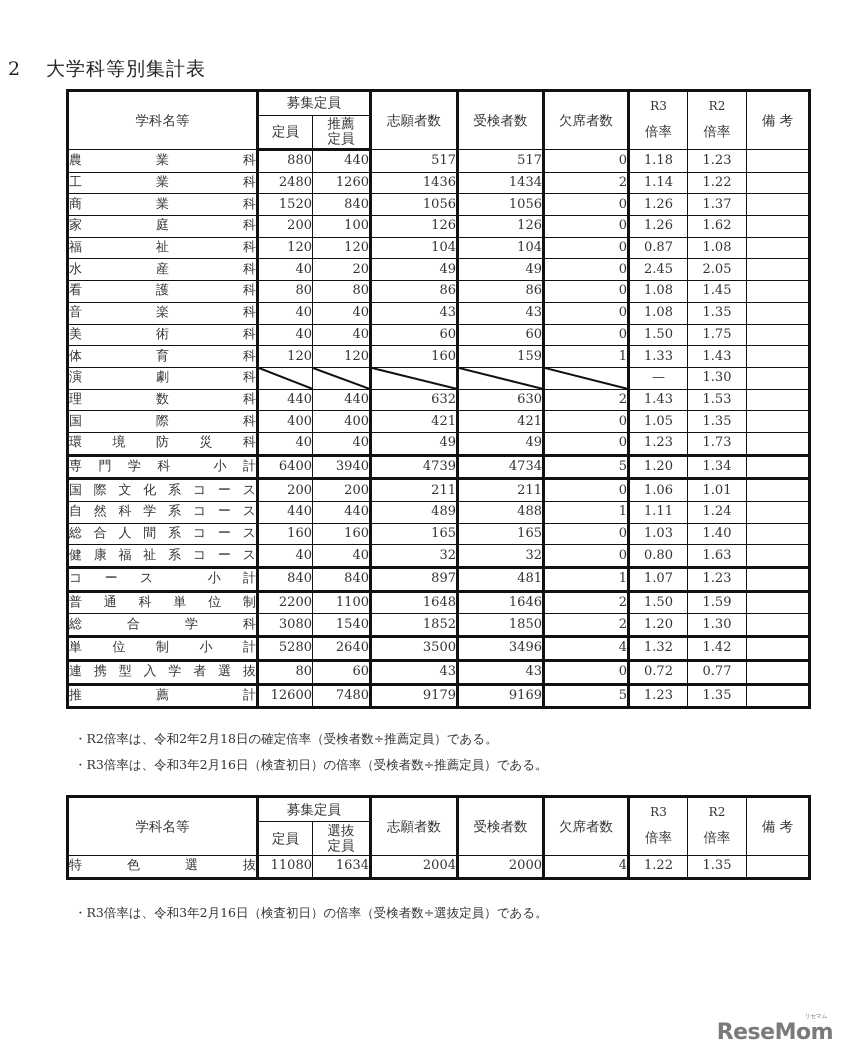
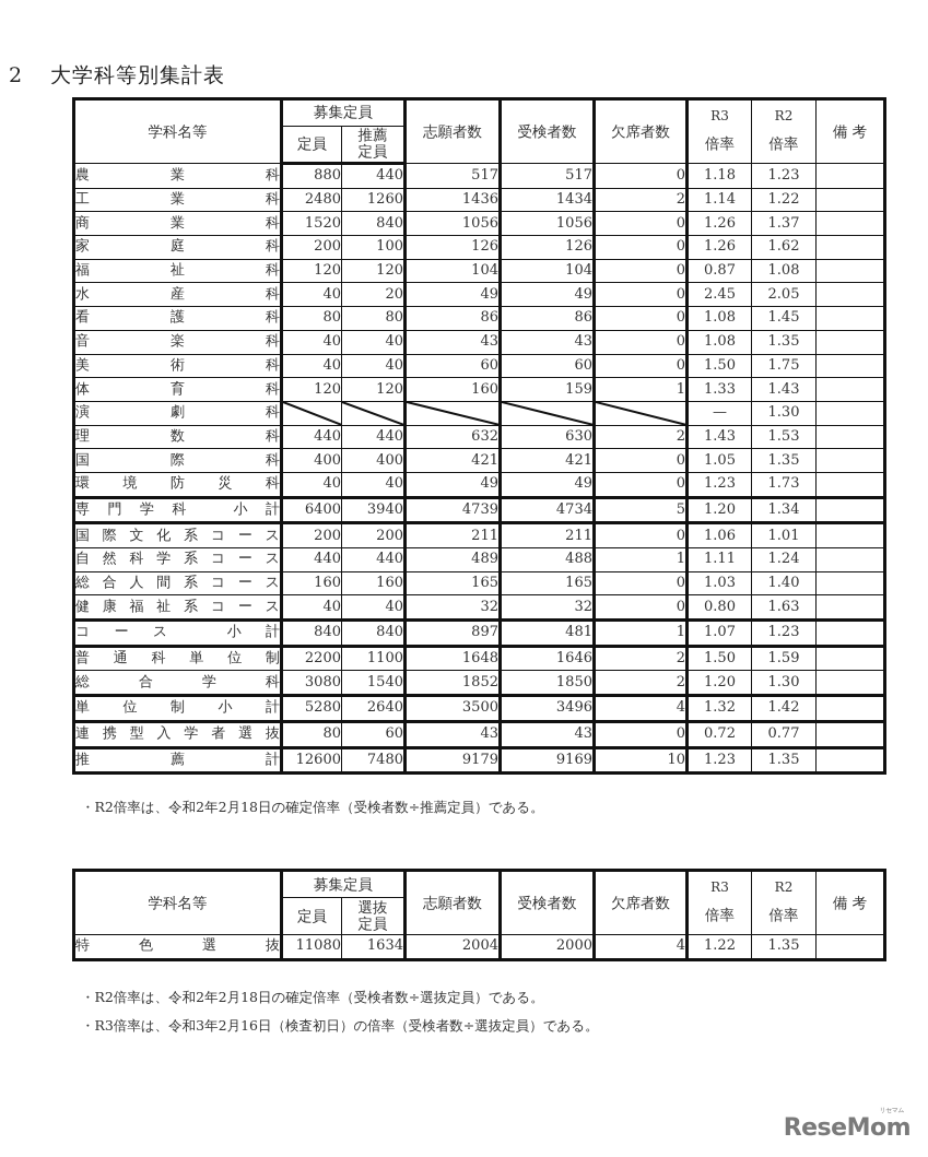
  2 大学科等別集計表
  学科名等	募集定員	志願者数	受検者数	欠席者数	R3倍率	R2倍率	備 考
  定員	推薦定員
  農 業 科	880	440	517	517	0	1.18	1.23
  工 業 科	2480	1260	1436	1434	2	1.14	1.22
  商 業 科	1520	840	1056	1056	0	1.26	1.37
  家 庭 科	200	100	126	126	0	1.26	1.62
  福 祉 科	120	120	104	104	0	0.87	1.08
  水 産 科	40	20	49	49	0	2.45	2.05
  看 護 科	80	80	86	86	0	1.08	1.45
  音 楽 科	40	40	43	43	0	1.08	1.35
  美 術 科	40	40	60	60	0	1.50	1.75
  体 育 科	120	120	160	159	1	1.33	1.43
  演 劇 科						—	1.30
  理 数 科	440	440	632	630	2	1.43	1.53
  国 際 科	400	400	421	421	0	1.05	1.35
  環 境 防 災 科	40	40	49	49	0	1.23	1.73
  専 門 学 科 小 計	6400	3940	4739	4734	5	1.20	1.34
  国 際 文 化 系 コ ー ス	200	200	211	211	0	1.06	1.01
  自 然 科 学 系 コ ー ス	440	440	489	488	1	1.11	1.24
  総 合 人 間 系 コ ー ス	160	160	165	165	0	1.03	1.40
  健 康 福 祉 系 コ ー ス	40	40	32	32	0	0.80	1.63
  コ ー ス 小 計	840	840	897	481	1	1.07	1.23
  普 通 科 単 位 制	2200	1100	1648	1646	2	1.50	1.59
  総 合 学 科	3080	1540	1852	1850	2	1.20	1.30
  単 位 制 小 計	5280	2640	3500	3496	4	1.32	1.42
  連 携 型 入 学 者 選 抜	80	60	43	43	0	0.72	0.77
- 推 薦 計	12600	7480	9179	9169	5	1.23	1.35
+ 推 薦 計	12600	7480	9179	9169	10	1.23	1.35
  ・R2倍率は、令和2年2月18日の確定倍率（受検者数÷推薦定員）である。
- ・R3倍率は、令和3年2月16日（検査初日）の倍率（受検者数÷推薦定員）である。
  学科名等	募集定員	志願者数	受検者数	欠席者数	R3倍率	R2倍率	備 考
  定員	選抜定員
  特 色 選 抜	11080	1634	2004	2000	4	1.22	1.35
+ ・R2倍率は、令和2年2月18日の確定倍率（受検者数÷選抜定員）である。
  ・R3倍率は、令和3年2月16日（検査初日）の倍率（受検者数÷選抜定員）である。
  ReseMom
